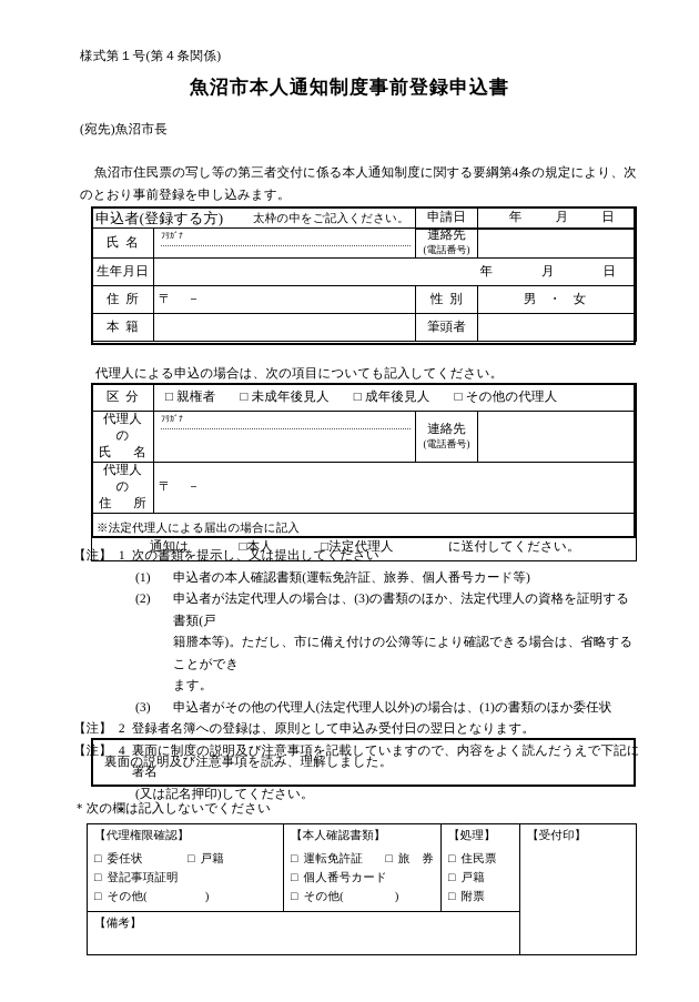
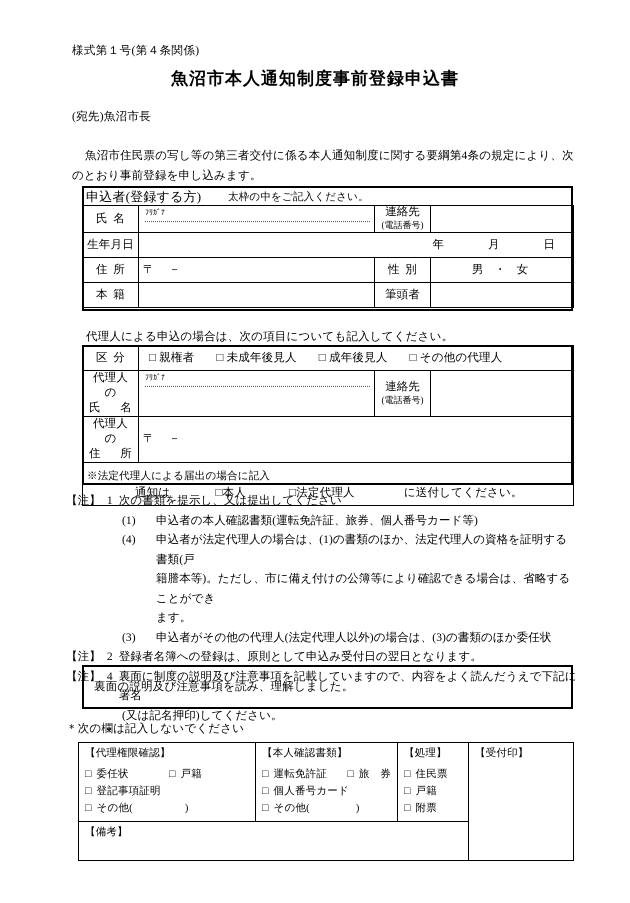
  様式第１号(第４条関係)
  魚沼市本人通知制度事前登録申込書
  (宛先)魚沼市長
  魚沼市住民票の写し等の第三者交付に係る本人通知制度に関する要綱第4条の規定により、次のとおり事前登録を申し込みます。
  申込者(登録する方)
  太枠の中をご記入ください。
- 申請日	年 月 日
  氏 名	ﾌﾘｶﾞﾅ	連絡先 (電話番号)
  生年月日	年 月 日
  住 所	〒 －	性 別	男 ・ 女
  本 籍		筆頭者
  代理人による申込の場合は、次の項目についても記入してください。
  区 分	□ 親権者 □ 未成年後見人 □ 成年後見人 □ その他の代理人
  代理人の 氏 名	ﾌﾘｶﾞﾅ	連絡先 (電話番号)
  代理人の 住 所	〒 －
  ※法定代理人による届出の場合に記入 通知は □本人 □法定代理人 に送付してください。
  【注】
  1
  次の書類を提示し、又は提出してください
  (1)
  申込者の本人確認書類(運転免許証、旅券、個人番号カード等)
- (2)
+ (4)
- 申込者が法定代理人の場合は、(3)の書類のほか、法定代理人の資格を証明する書類(戸
+ 申込者が法定代理人の場合は、(1)の書類のほか、法定代理人の資格を証明する書類(戸
  籍謄本等)。ただし、市に備え付けの公簿等により確認できる場合は、省略することができ
  ます。
  (3)
- 申込者がその他の代理人(法定代理人以外)の場合は、(1)の書類のほか委任状
+ 申込者がその他の代理人(法定代理人以外)の場合は、(3)の書類のほか委任状
  【注】
  2
  登録者名簿への登録は、原則として申込み受付日の翌日となります。
  【注】
  4
  裏面に制度の説明及び注意事項を記載していますので、内容をよく読んだうえで下記に署名
  (又は記名押印)してください。
  裏面の説明及び注意事項を読み、理解しました。
  ＊次の欄は記入しないでください
  【代理権限確認】 □ 委任状 □ 戸籍 □ 登記事項証明 □ その他( )	【本人確認書類】 □ 運転免許証 □ 旅 券 □ 個人番号カード □ その他( )	【処理】 □ 住民票 □ 戸籍 □ 附票	【受付印】
  【備考】
